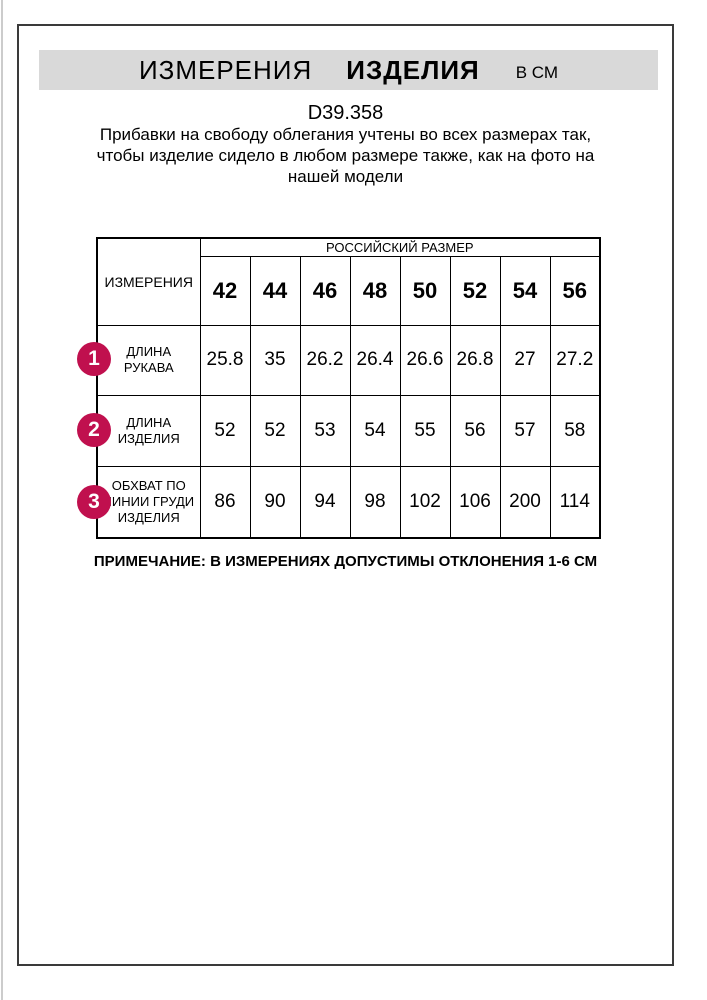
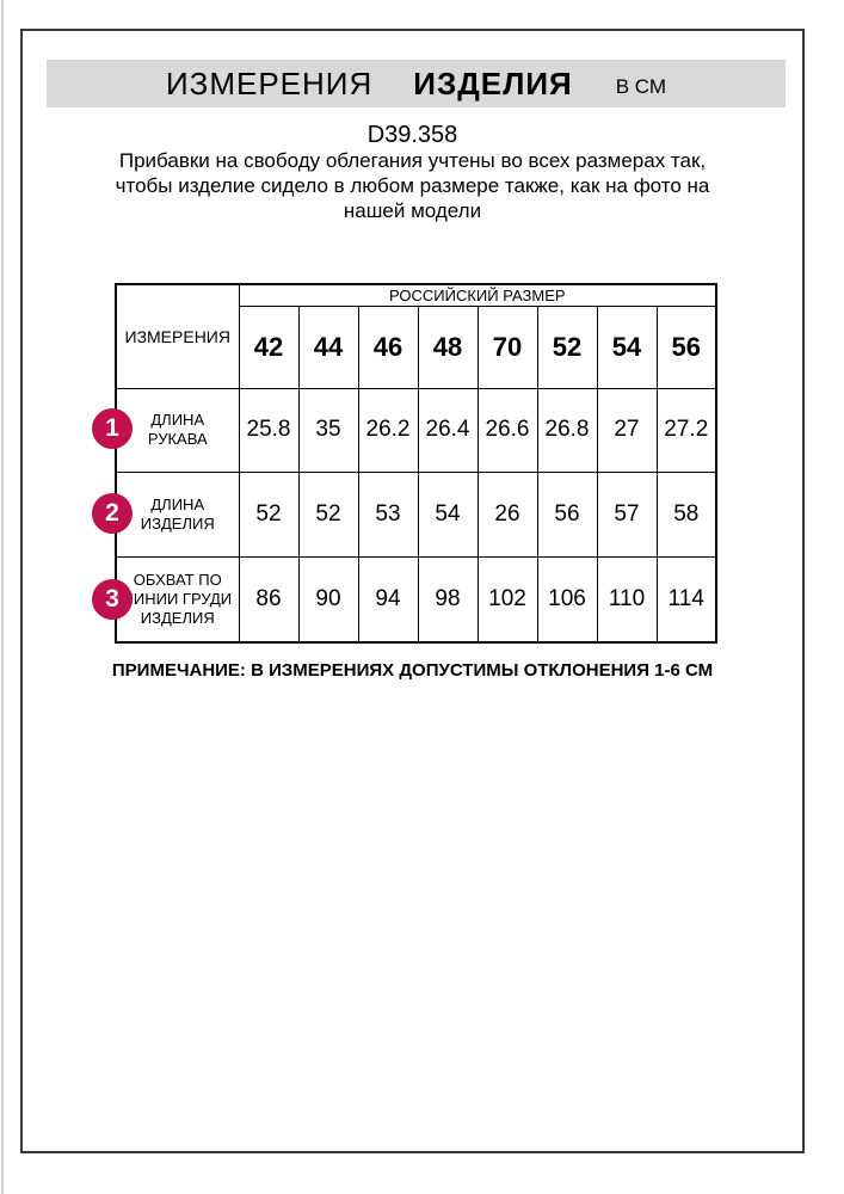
  ИЗМЕРЕНИЯ
  ИЗДЕЛИЯ
  В СМ
  D39.358
  Прибавки на свободу облегания учтены во всех размерах так, чтобы изделие сидело в любом размере также, как на фото на нашей модели
  ИЗМЕРЕНИЯ	РОССИЙСКИЙ РАЗМЕР
- 42	44	46	48	50	52	54	56
+ 42	44	46	48	70	52	54	56
  ДЛИНА РУКАВА	25.8	35	26.2	26.4	26.6	26.8	27	27.2
- ДЛИНА ИЗДЕЛИЯ	52	52	53	54	55	56	57	58
+ ДЛИНА ИЗДЕЛИЯ	52	52	53	54	26	56	57	58
- ОБХВАТ ПО ИНИИ ГРУДИ ИЗДЕЛИЯ	86	90	94	98	102	106	200	114
+ ОБХВАТ ПО ИНИИ ГРУДИ ИЗДЕЛИЯ	86	90	94	98	102	106	110	114
  1
  2
  3
  ПРИМЕЧАНИЕ: В ИЗМЕРЕНИЯХ ДОПУСТИМЫ ОТКЛОНЕНИЯ 1-6 СМ
